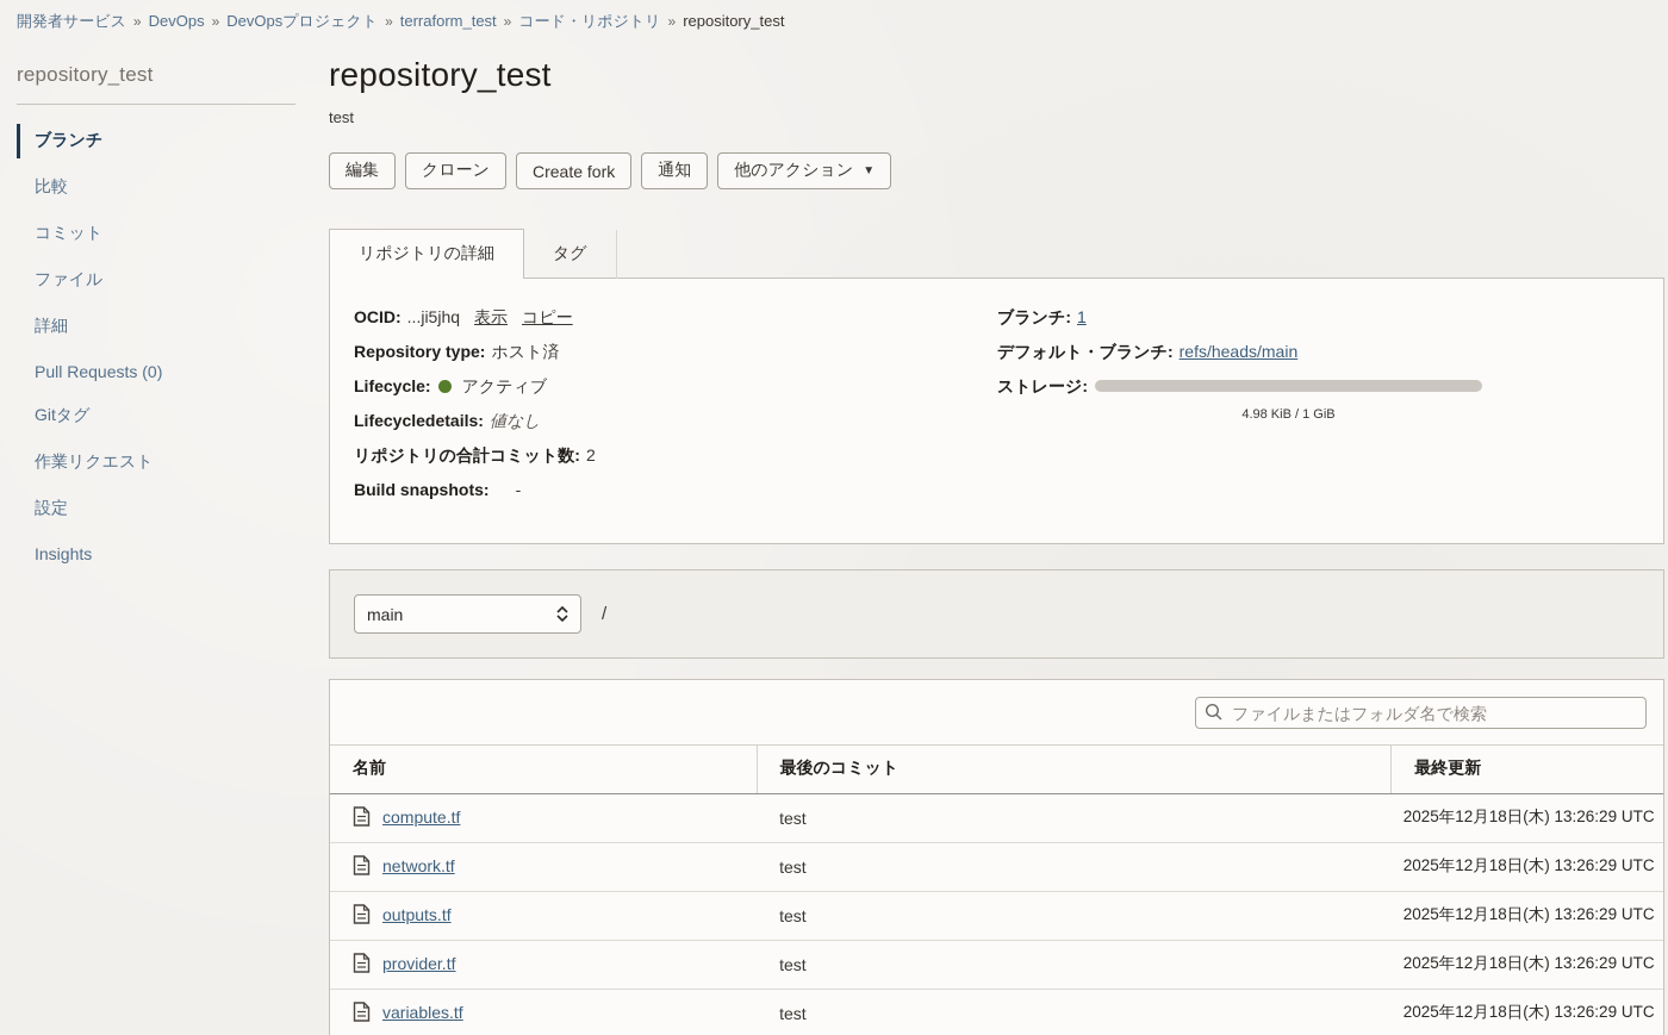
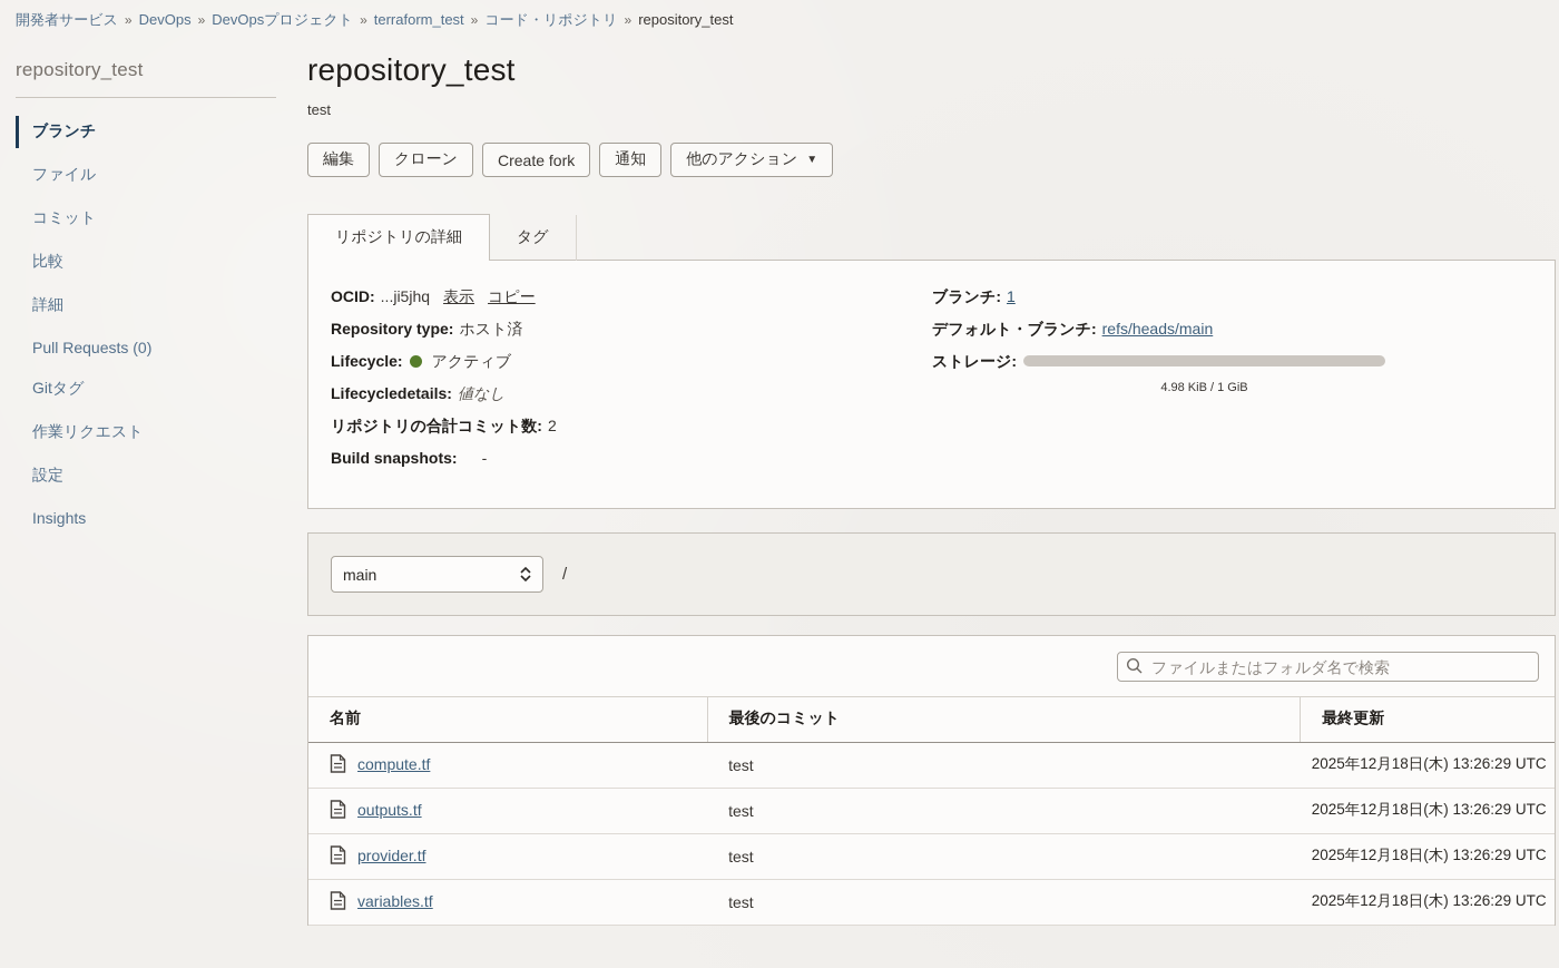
  開発者サービス » DevOps » DevOpsプロジェクト » terraform_test » コード・リポジトリ » repository_test
  repository_test
  ブランチ
- 比較
+ ファイル
  コミット
- ファイル
+ 比較
  詳細
  Pull Requests (0)
  Gitタグ
  作業リクエスト
  設定
  Insights
  repository_test
  test
  編集
  クローン
  Create fork
  通知
  他のアクション
  ▼
  リポジトリの詳細
  タグ
  OCID: ...ji5jhq 表示 コピー
  Repository type: ホスト済
  Lifecycle: アクティブ
  Lifecycledetails: 値なし
  リポジトリの合計コミット数: 2
  Build snapshots: -
  ブランチ: 1
  デフォルト・ブランチ: refs/heads/main
  ストレージ:
  4.98 KiB / 1 GiB
  main
  /
  ファイルまたはフォルダ名で検索
  名前	最後のコミット	最終更新
  compute.tf	test	2025年12月18日(木) 13:26:29 UTC
- network.tf	test	2025年12月18日(木) 13:26:29 UTC
  outputs.tf	test	2025年12月18日(木) 13:26:29 UTC
  provider.tf	test	2025年12月18日(木) 13:26:29 UTC
  variables.tf	test	2025年12月18日(木) 13:26:29 UTC
